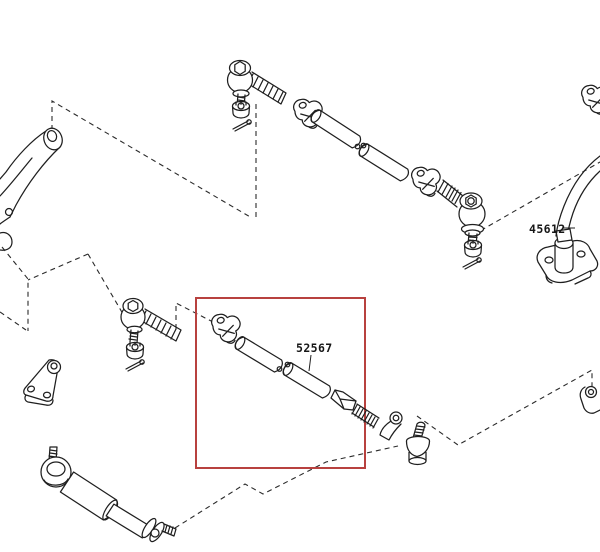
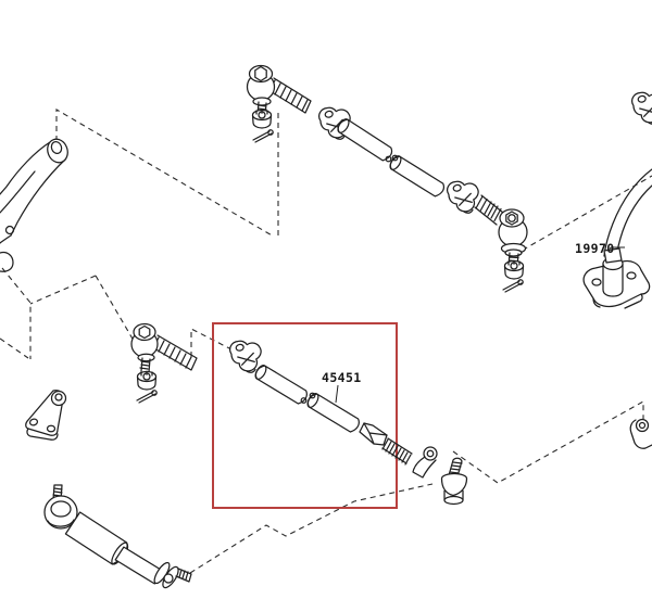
- 45612
+ 19970
- 52567
+ 45451
